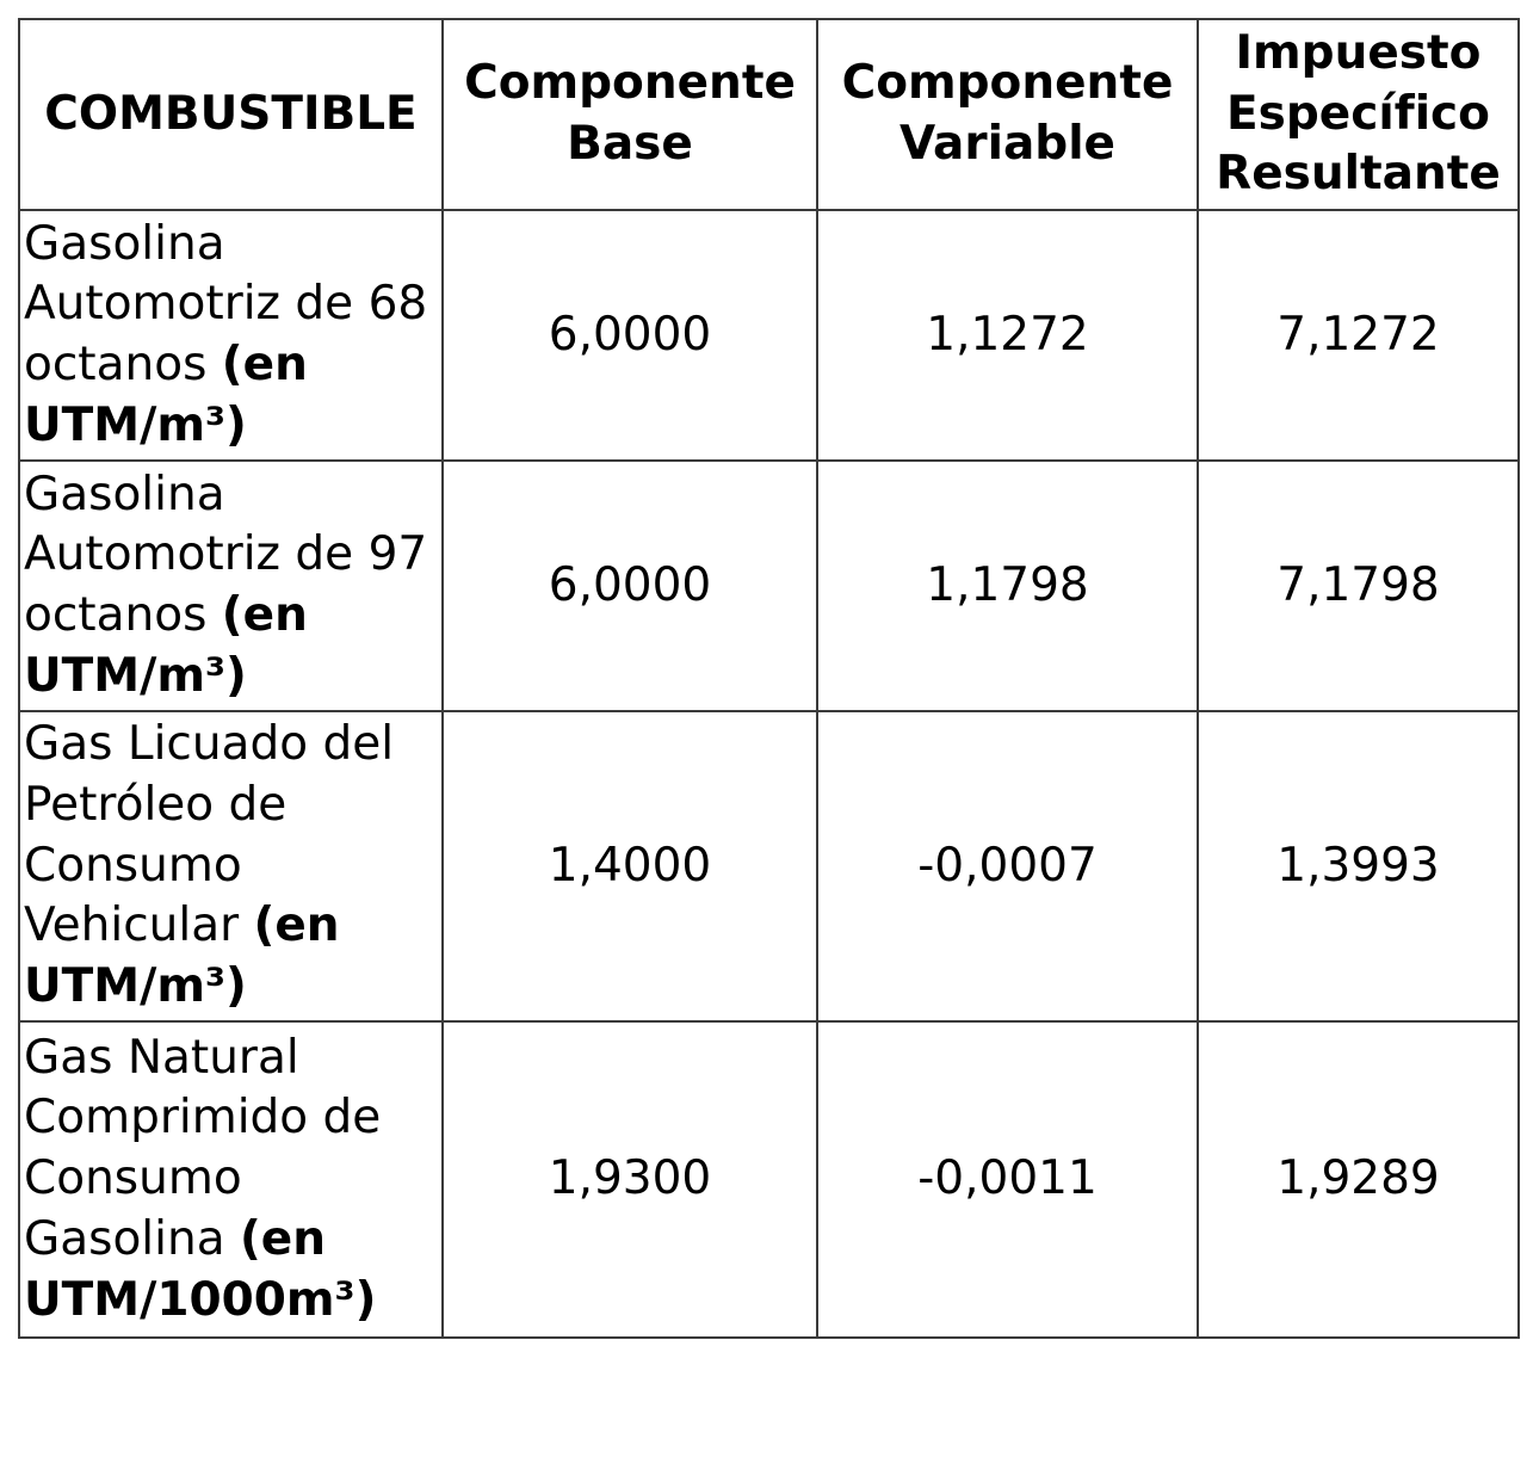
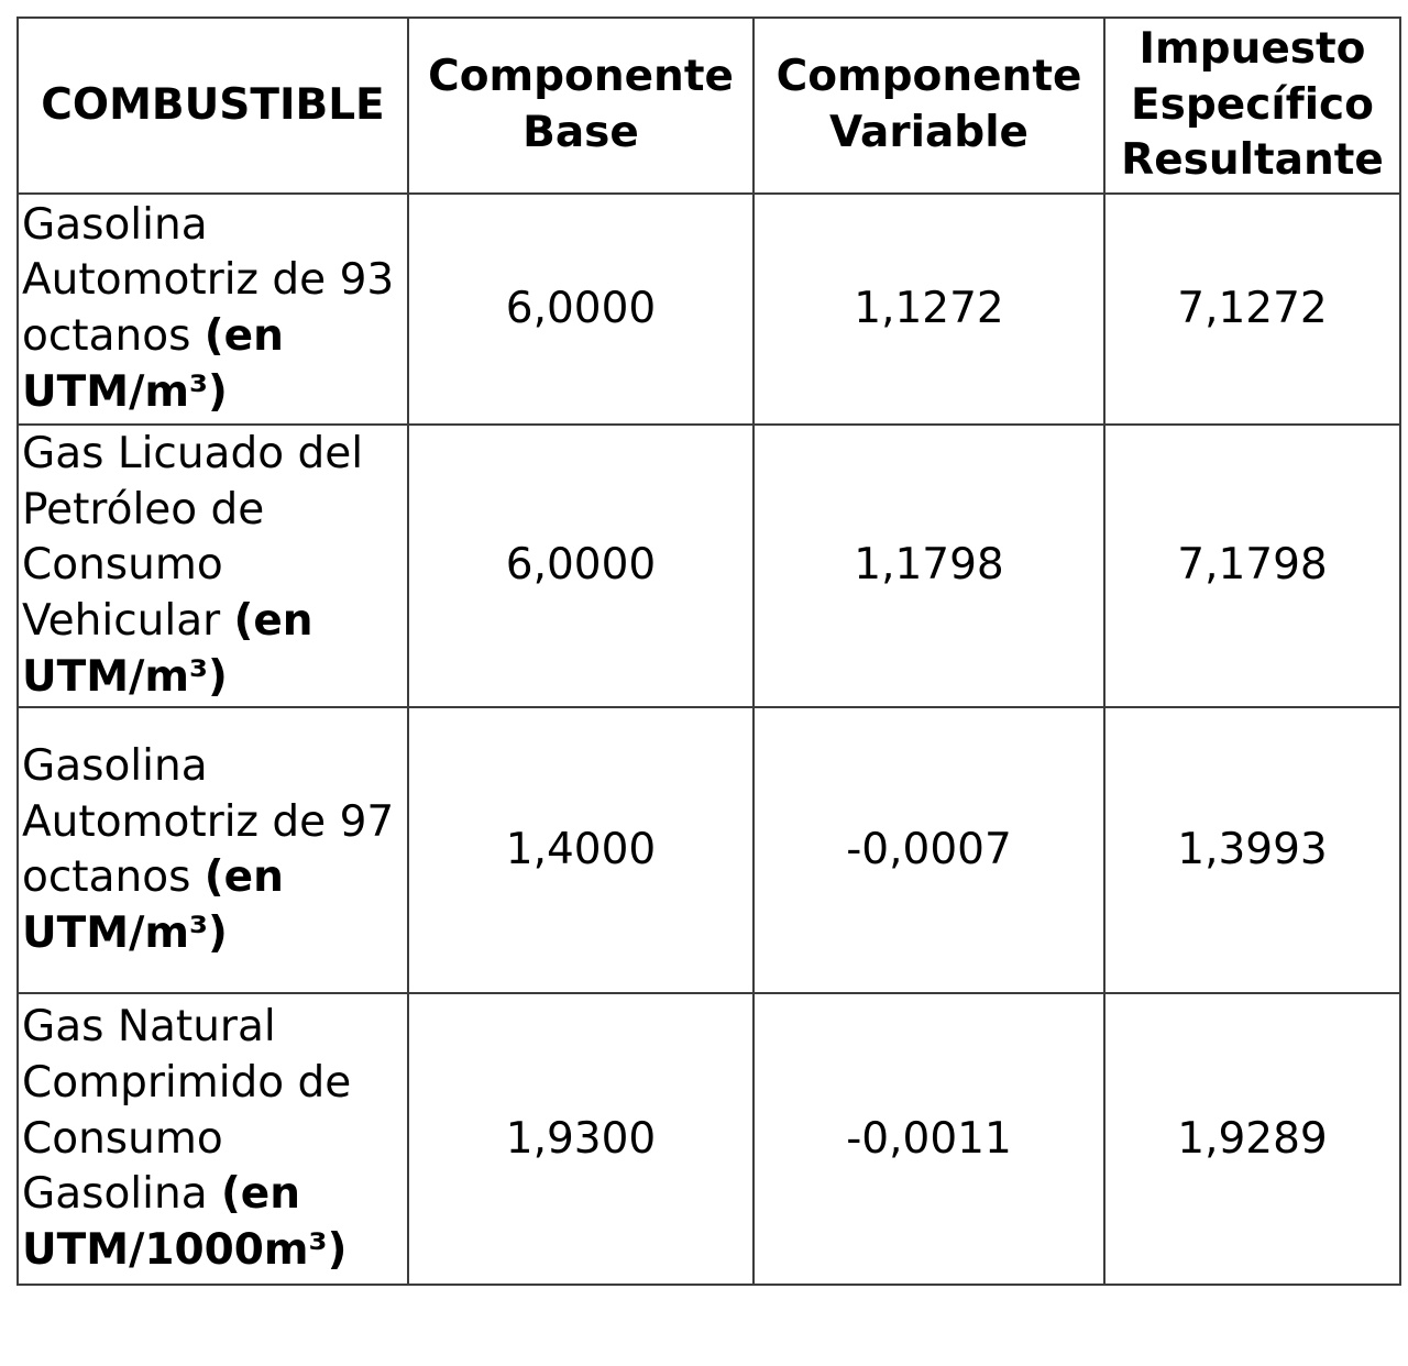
  COMBUSTIBLE	Componente Base	Componente Variable	Impuesto Específico Resultante
- Gasolina Automotriz de 68 octanos (en UTM/m³)	6,0000	1,1272	7,1272
+ Gasolina Automotriz de 93 octanos (en UTM/m³)	6,0000	1,1272	7,1272
- Gasolina Automotriz de 97 octanos (en UTM/m³)	6,0000	1,1798	7,1798
+ Gas Licuado del Petróleo de Consumo Vehicular (en UTM/m³)	6,0000	1,1798	7,1798
- Gas Licuado del Petróleo de Consumo Vehicular (en UTM/m³)	1,4000	-0,0007	1,3993
+ Gasolina Automotriz de 97 octanos (en UTM/m³)	1,4000	-0,0007	1,3993
  Gas Natural Comprimido de Consumo Gasolina (en UTM/1000m³)	1,9300	-0,0011	1,9289
